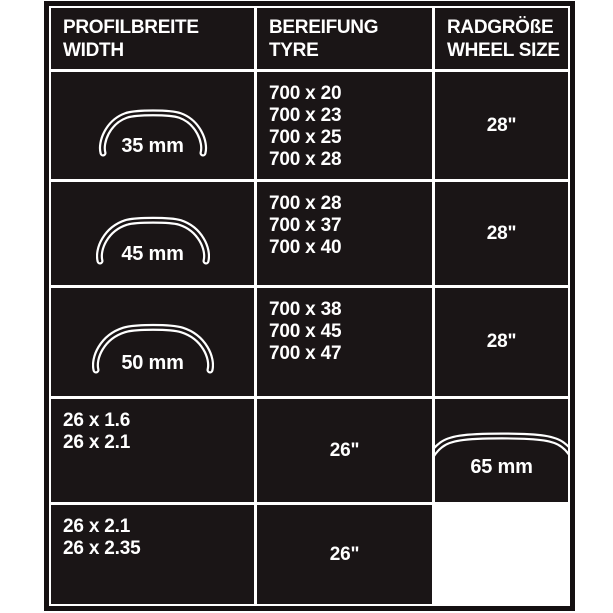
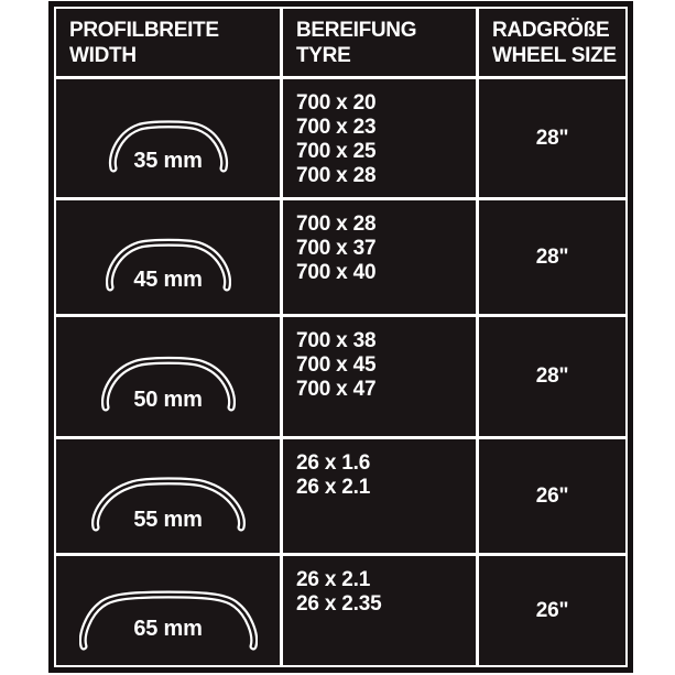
  PROFILBREITE
  WIDTH
  BEREIFUNG
  TYRE
  RADGRÖßE
  WHEEL SIZE
  35 mm
  700 x 20
  700 x 23
  700 x 25
  700 x 28
  28"
  45 mm
  700 x 28
  700 x 37
  700 x 40
  28"
  50 mm
  700 x 38
  700 x 45
  700 x 47
  28"
+ 55 mm
  26 x 1.6
  26 x 2.1
  26"
  65 mm
  26 x 2.1
  26 x 2.35
  26"
